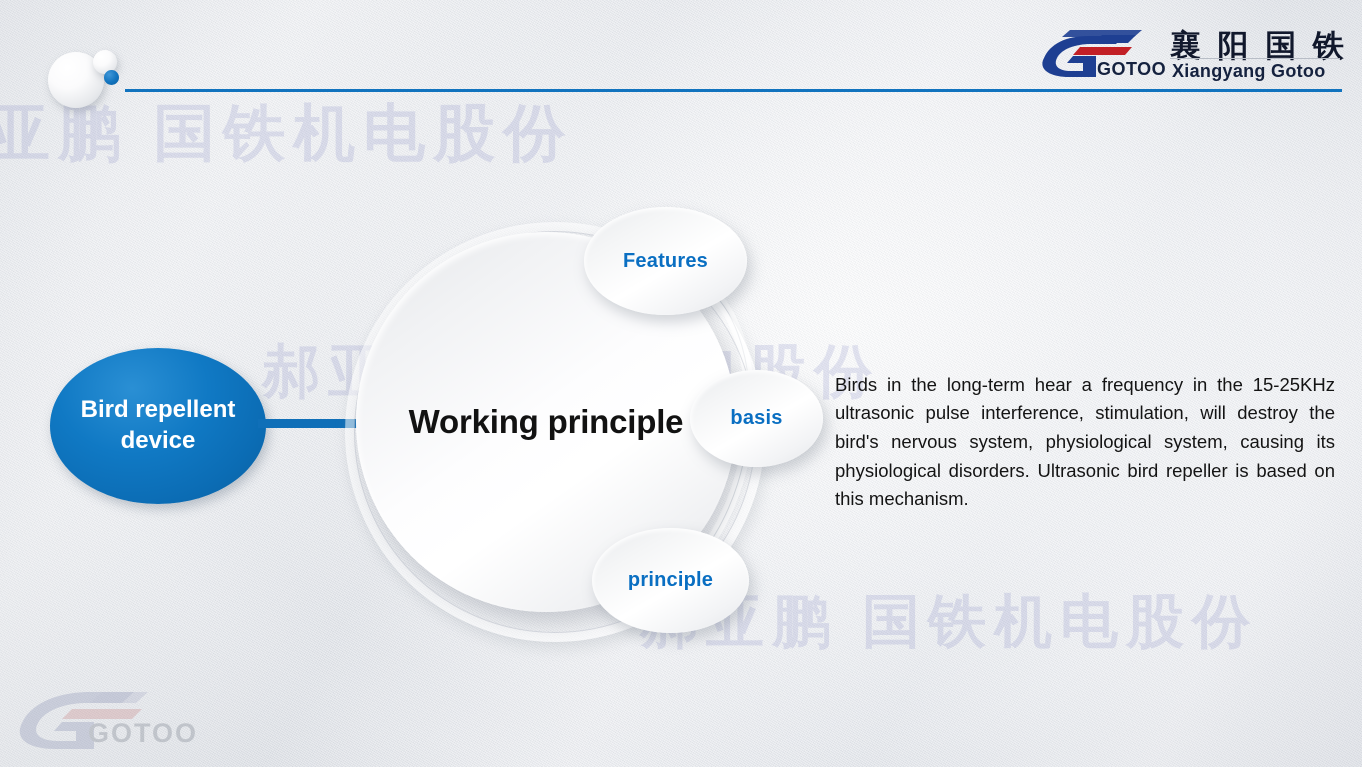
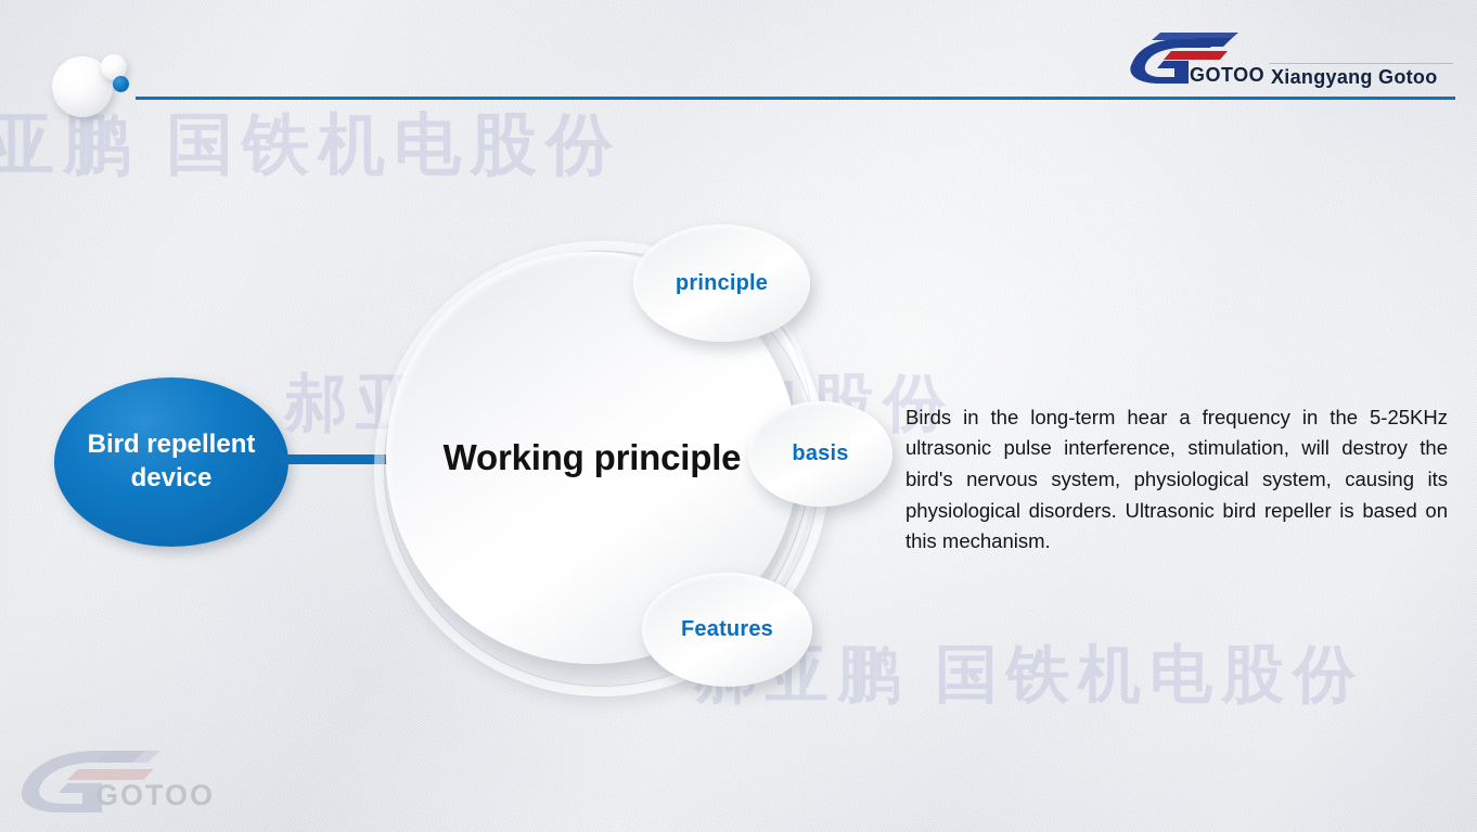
  亚鹏 国铁机电股份
  亚鹏 国铁机电股份
  GOTOO
  GOTOO
- 襄 阳 国 铁
  Xiangyang Gotoo
  Bird repellent device
  Working principle
- Features
+ principle
  basis
- principle
+ Features
- Birds in the long-term hear a frequency in the 15-25KHz ultrasonic pulse interference, stimulation, will destroy the bird's nervous system, physiological system, causing its physiological disorders. Ultrasonic bird repeller is based on this mechanism.
+ Birds in the long-term hear a frequency in the 5-25KHz ultrasonic pulse interference, stimulation, will destroy the bird's nervous system, physiological system, causing its physiological disorders. Ultrasonic bird repeller is based on this mechanism.
